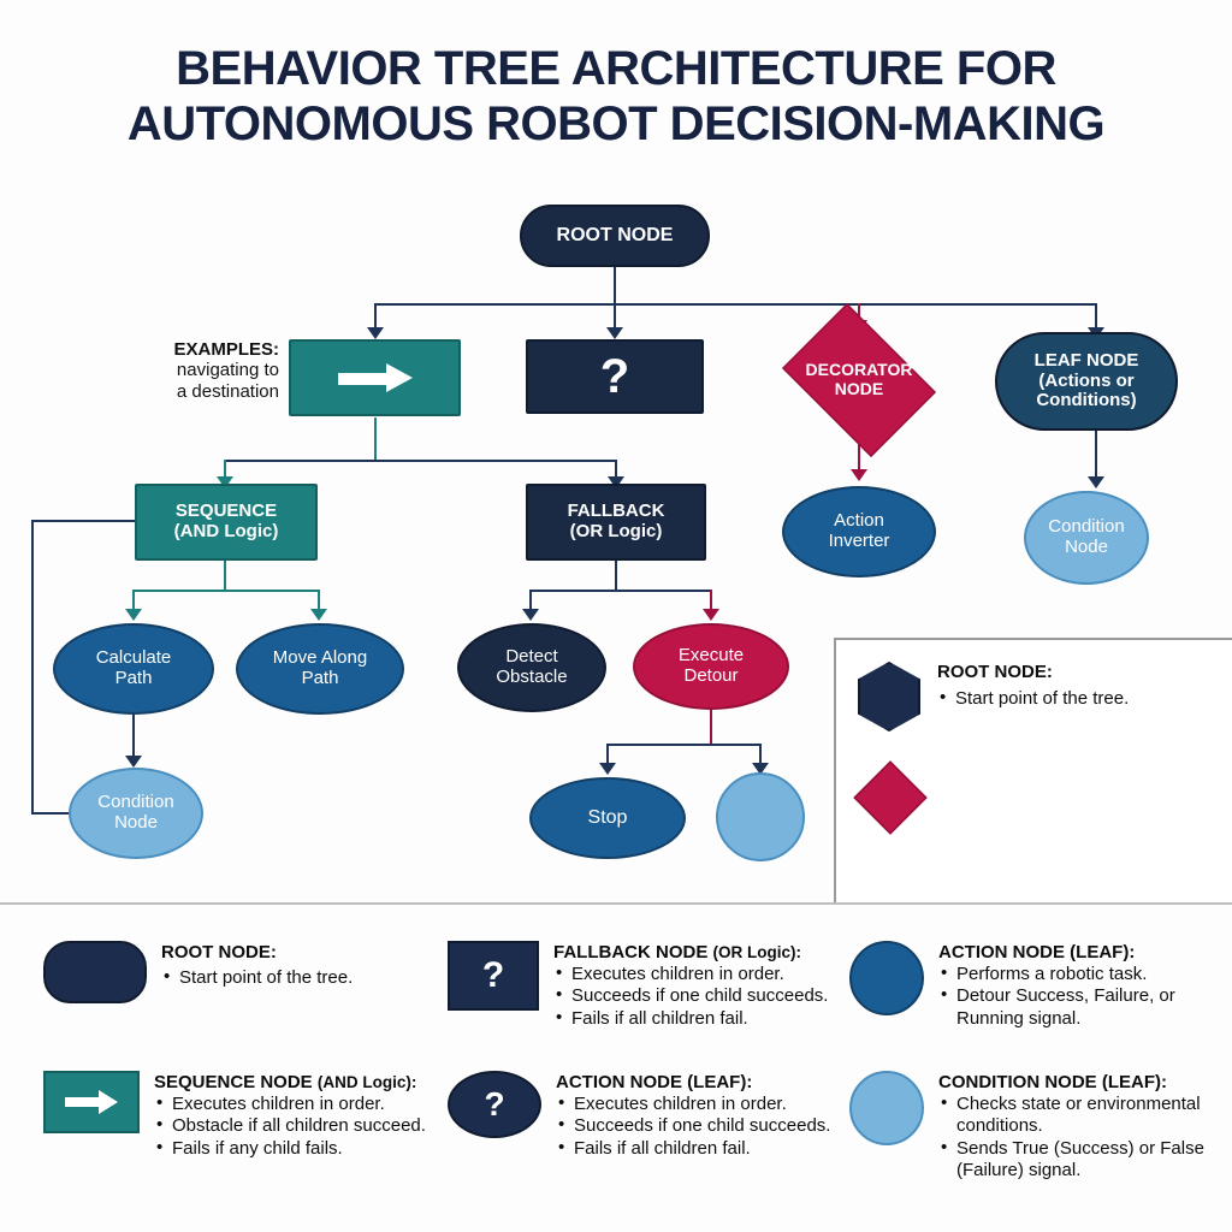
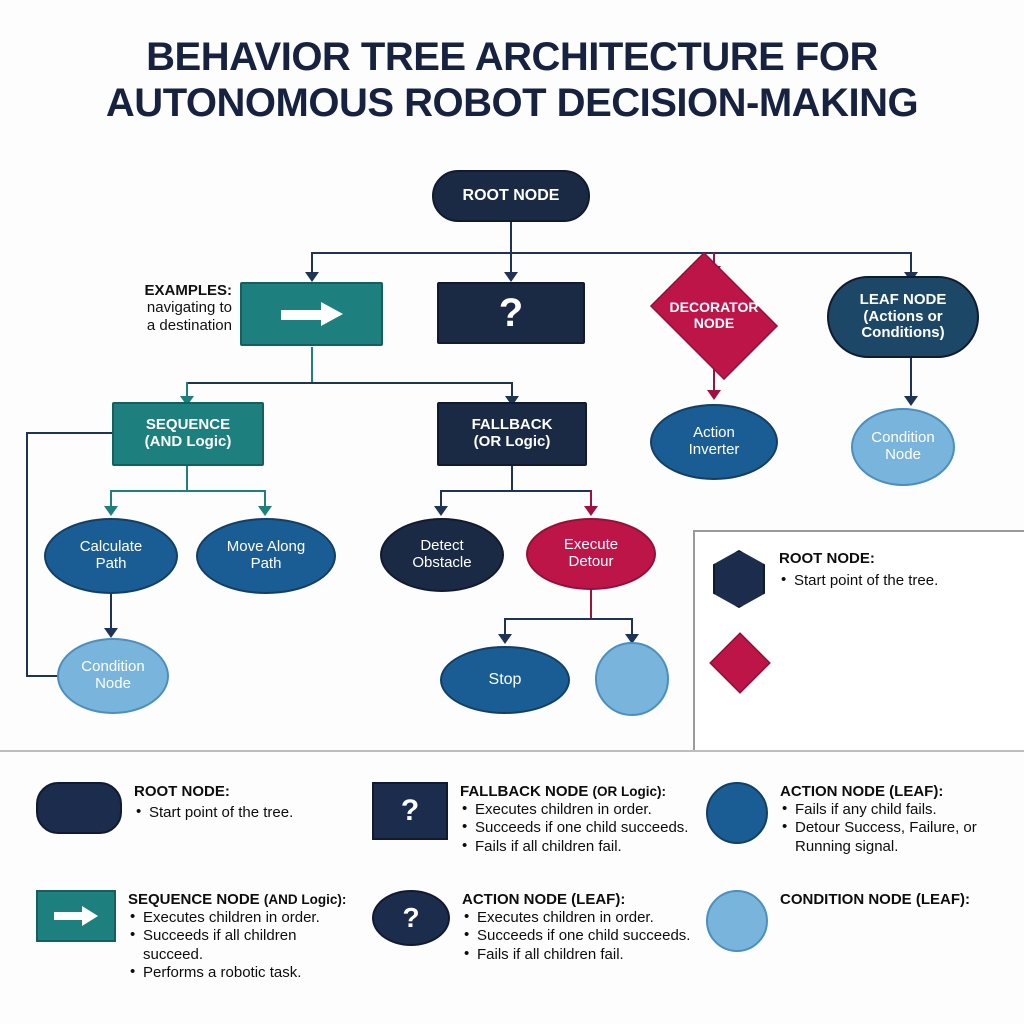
  BEHAVIOR TREE ARCHITECTURE FOR
  AUTONOMOUS ROBOT DECISION-MAKING
  ROOT NODE
  EXAMPLES:
  navigating to
  a destination
  ?
  DECORATOR
  NODE
  LEAF NODE
  (Actions or
  Conditions)
  Action
  Inverter
  Condition
  Node
  SEQUENCE
  (AND Logic)
  FALLBACK
  (OR Logic)
  Calculate
  Path
  Move Along
  Path
  Condition
  Node
  Detect
  Obstacle
  Execute
  Detour
  Stop
  ROOT NODE:
  Start point of the tree.
  ROOT NODE:
  Start point of the tree.
  ?
  FALLBACK NODE (OR Logic):
  Executes children in order.
  Succeeds if one child succeeds.
  Fails if all children fail.
  ACTION NODE (LEAF):
- Performs a robotic task.
+ Fails if any child fails.
  Detour Success, Failure, or Running signal.
  SEQUENCE NODE (AND Logic):
  Executes children in order.
- Obstacle if all children succeed.
+ Succeeds if all children succeed.
- Fails if any child fails.
+ Performs a robotic task.
  ?
  ACTION NODE (LEAF):
  Executes children in order.
  Succeeds if one child succeeds.
  Fails if all children fail.
  CONDITION NODE (LEAF):
- Checks state or environmental conditions.
- Sends True (Success) or False (Failure) signal.
